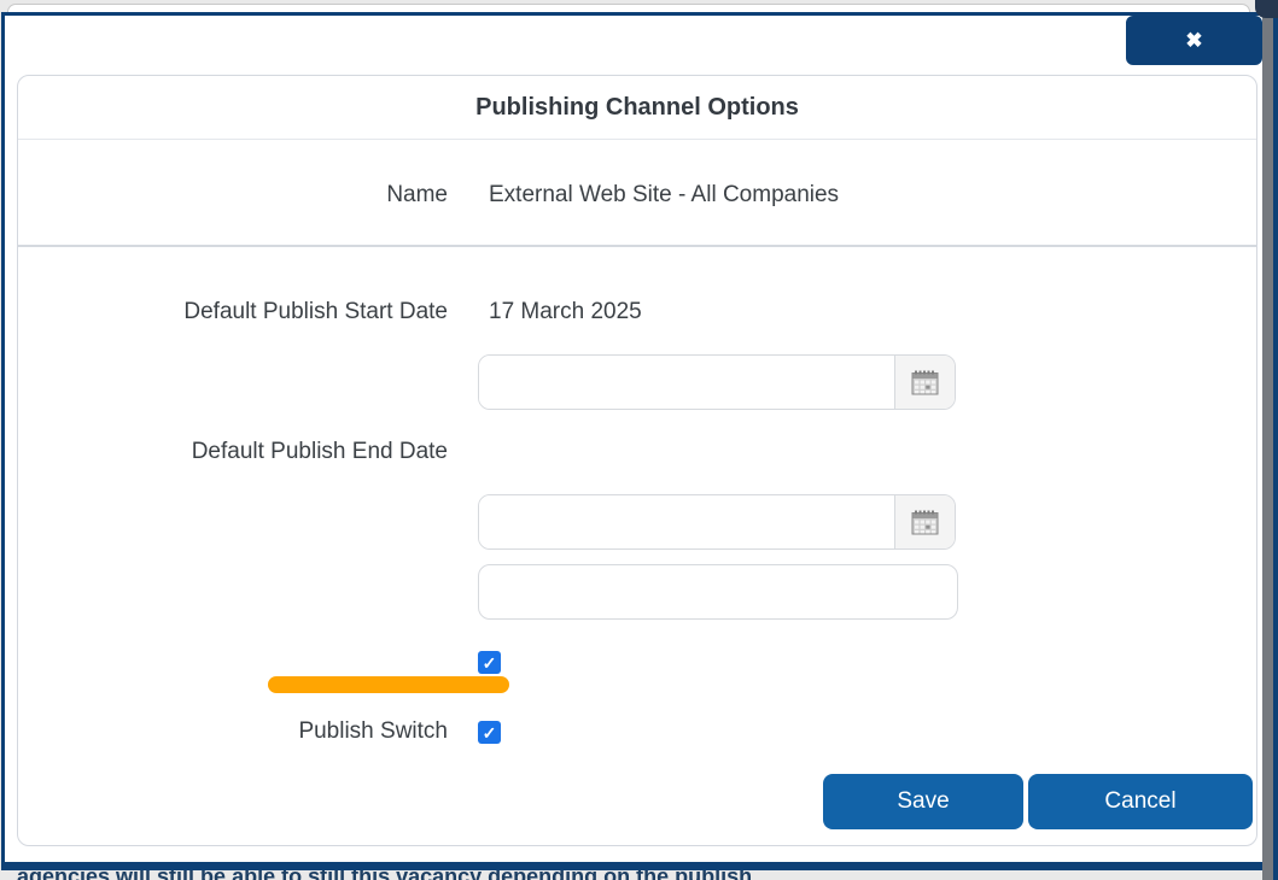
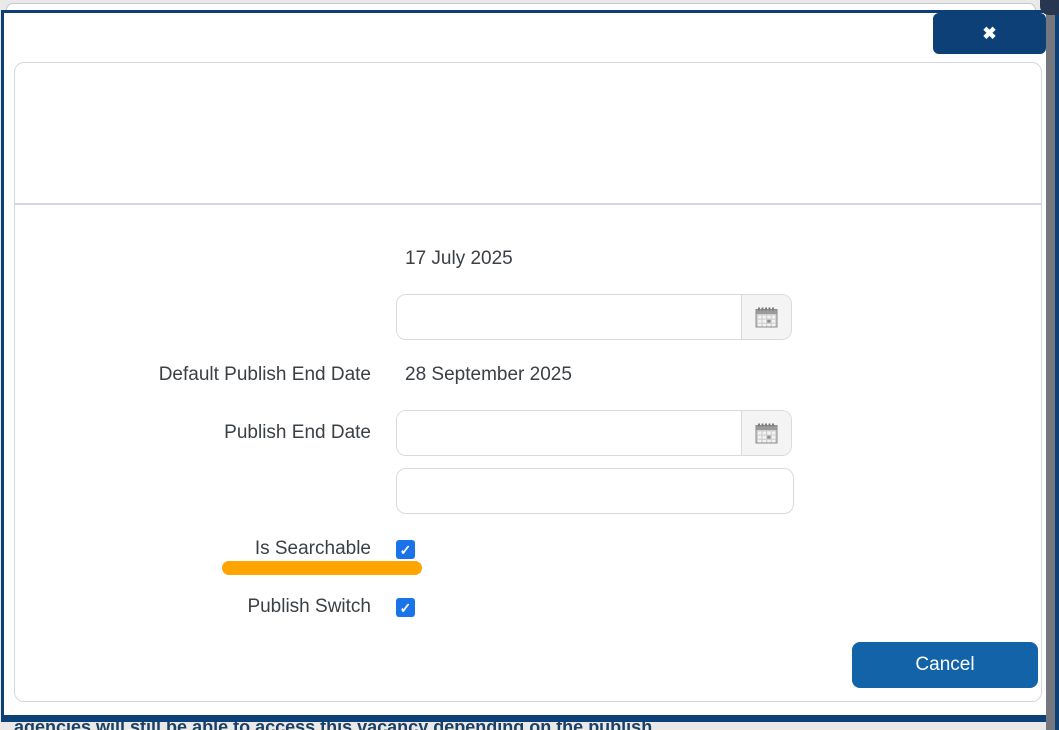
- agencies will still be able to still this vacancy depending on the publish
+ agencies will still be able to access this vacancy depending on the publish
  ✖
- Publishing Channel Options
- Name
- External Web Site - All Companies
- Default Publish Start Date
- 17 March 2025
+ 17 July 2025
  Default Publish End Date
+ 28 September 2025
+ Publish End Date
+ Is Searchable
  ✓
  Publish Switch
  ✓
- Save
  Cancel
